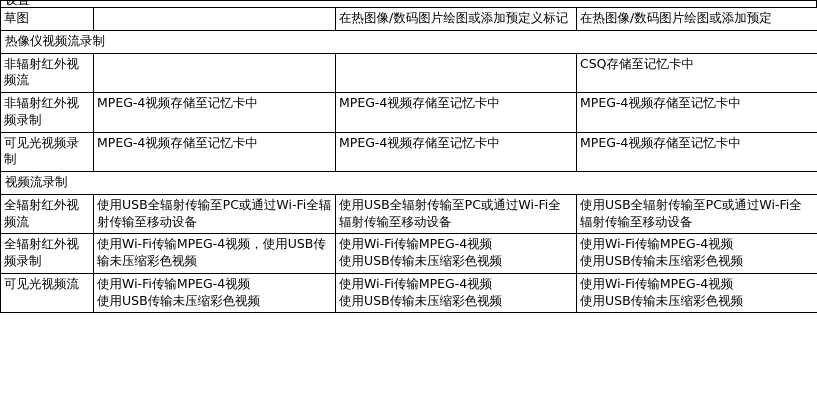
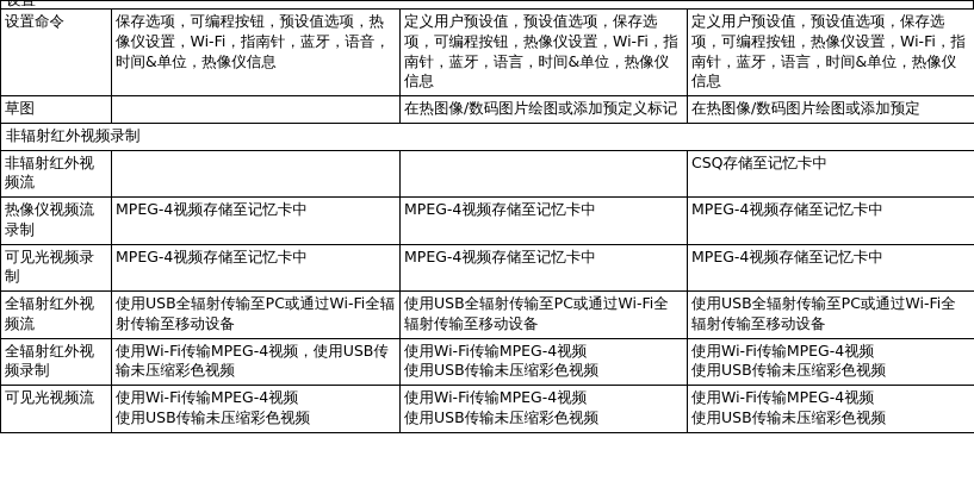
+ 设置命令	保存选项，可编程按钮，预设值选项，热像仪设置，Wi-Fi，指南针，蓝牙，语音，时间&单位，热像仪信息	定义用户预设值，预设值选项，保存选项，可编程按钮，热像仪设置，Wi-Fi，指南针，蓝牙，语言，时间&单位，热像仪信息	定义用户预设值，预设值选项，保存选项，可编程按钮，热像仪设置，Wi-Fi，指南针，蓝牙，语言，时间&单位，热像仪信息
  草图		在热图像/数码图片绘图或添加预定义标记	在热图像/数码图片绘图或添加预定
- 热像仪视频流录制
+ 非辐射红外视频录制
  非辐射红外视频流			CSQ存储至记忆卡中
- 非辐射红外视频录制	MPEG-4视频存储至记忆卡中	MPEG-4视频存储至记忆卡中	MPEG-4视频存储至记忆卡中
+ 热像仪视频流录制	MPEG-4视频存储至记忆卡中	MPEG-4视频存储至记忆卡中	MPEG-4视频存储至记忆卡中
  可见光视频录制	MPEG-4视频存储至记忆卡中	MPEG-4视频存储至记忆卡中	MPEG-4视频存储至记忆卡中
- 视频流录制
  全辐射红外视频流	使用USB全辐射传输至PC或通过Wi-Fi全辐射传输至移动设备	使用USB全辐射传输至PC或通过Wi-Fi全辐射传输至移动设备	使用USB全辐射传输至PC或通过Wi-Fi全辐射传输至移动设备
  全辐射红外视频录制	使用Wi-Fi传输MPEG-4视频，使用USB传输未压缩彩色视频	使用Wi-Fi传输MPEG-4视频使用USB传输未压缩彩色视频	使用Wi-Fi传输MPEG-4视频使用USB传输未压缩彩色视频
  可见光视频流	使用Wi-Fi传输MPEG-4视频使用USB传输未压缩彩色视频	使用Wi-Fi传输MPEG-4视频使用USB传输未压缩彩色视频	使用Wi-Fi传输MPEG-4视频使用USB传输未压缩彩色视频
